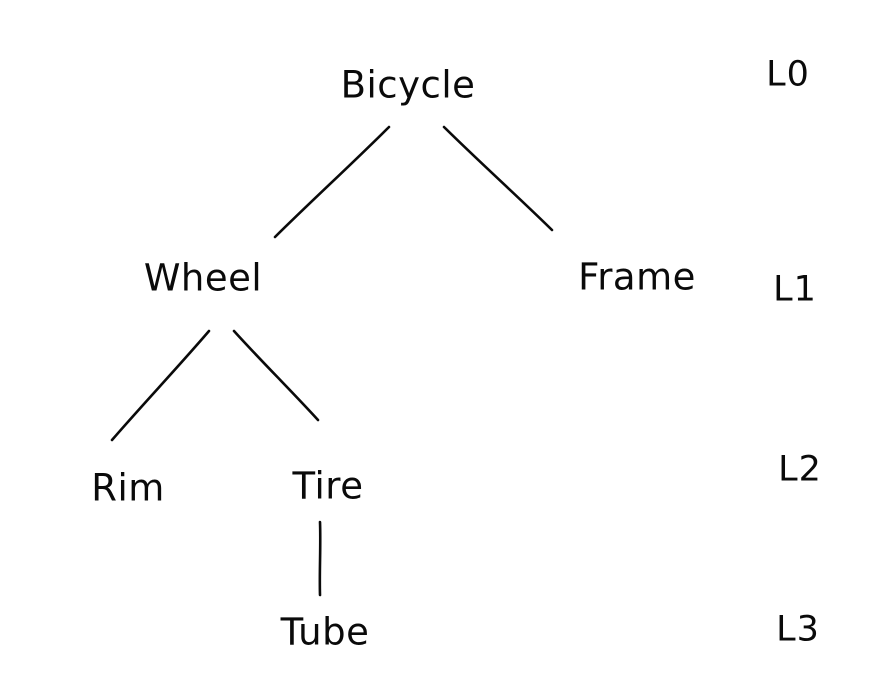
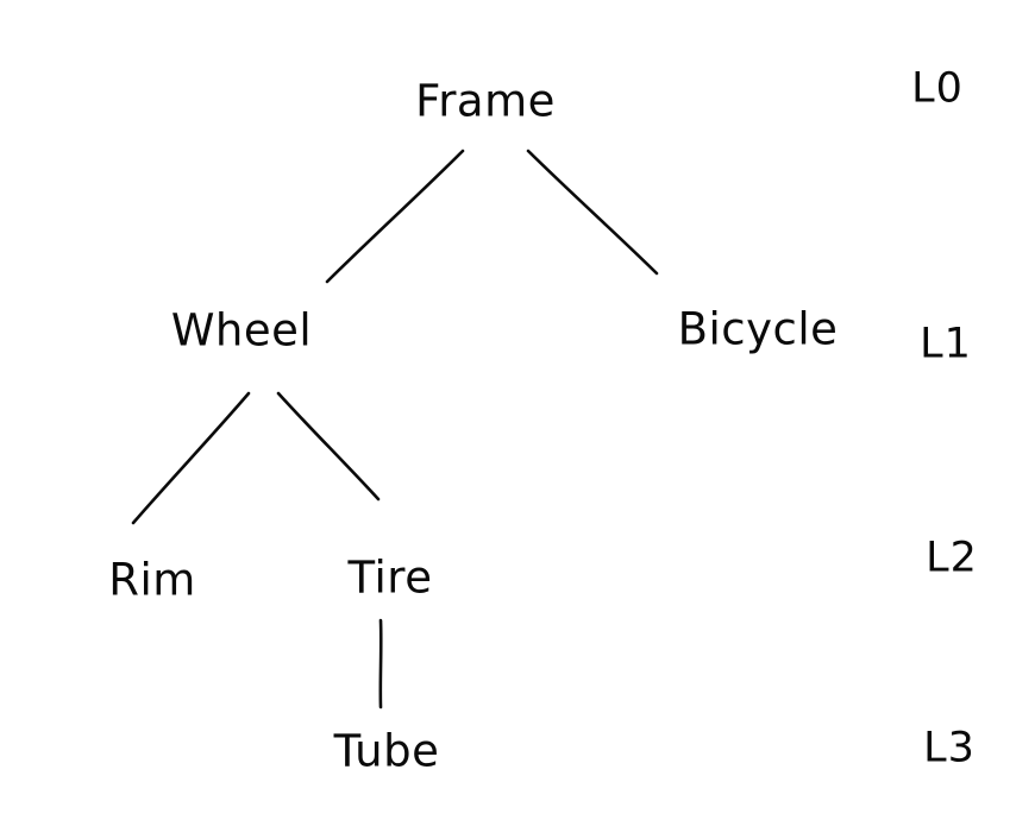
- Bicycle
+ Frame
  Wheel
- Frame
+ Bicycle
  Rim
  Tire
  Tube
  L0
  L1
  L2
  L3
